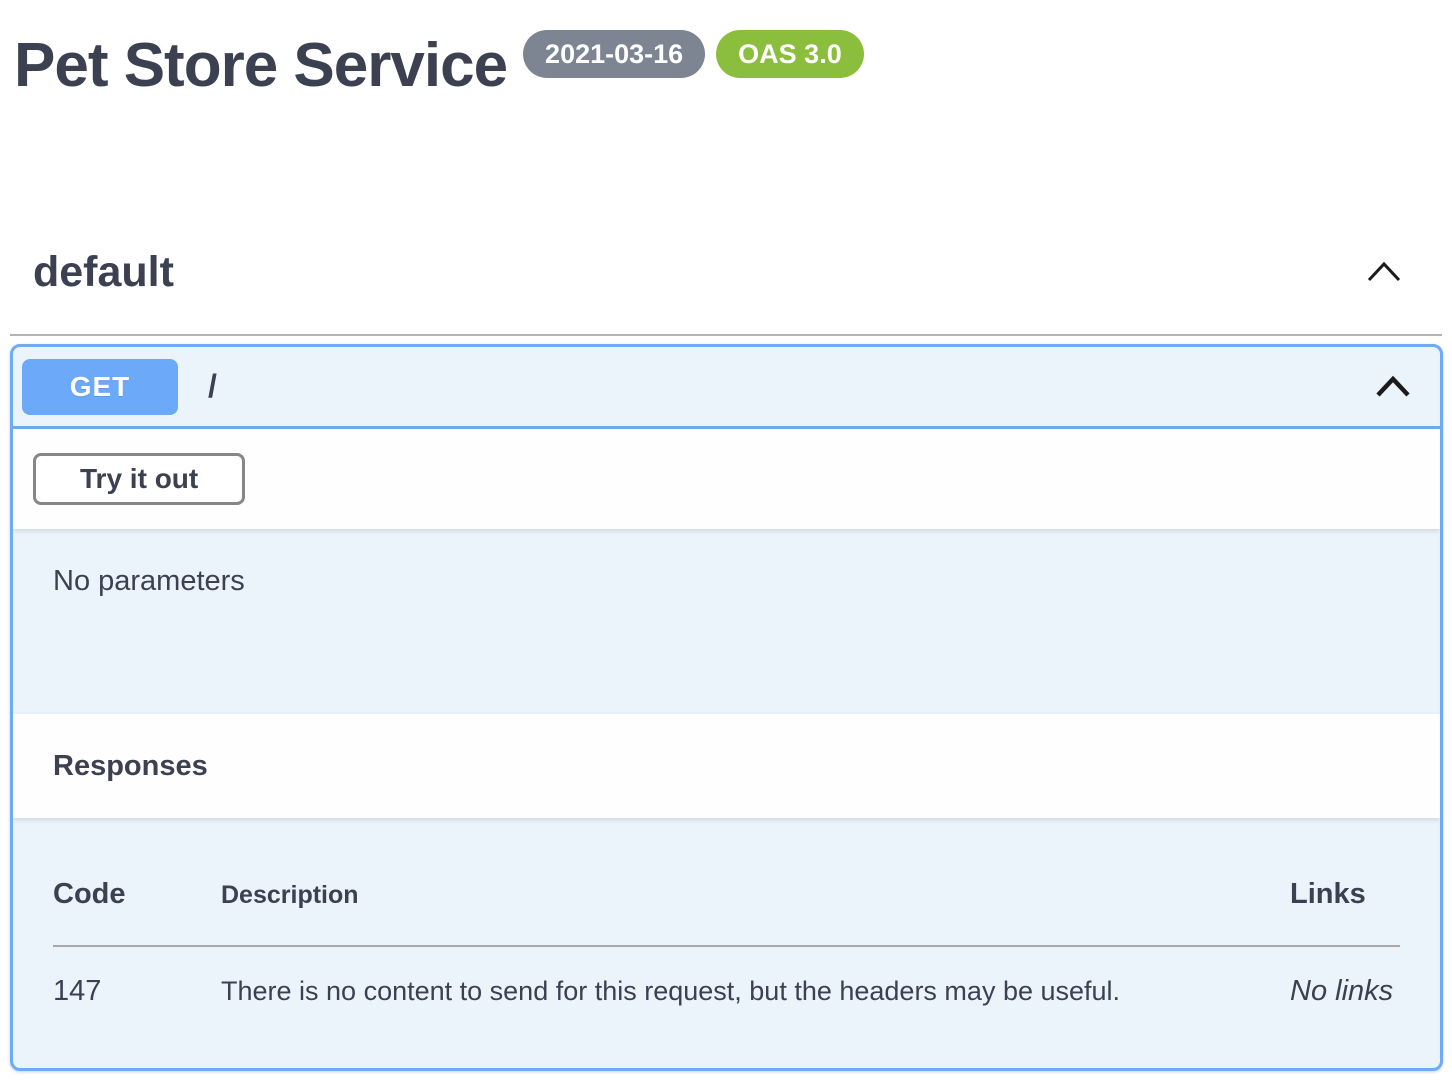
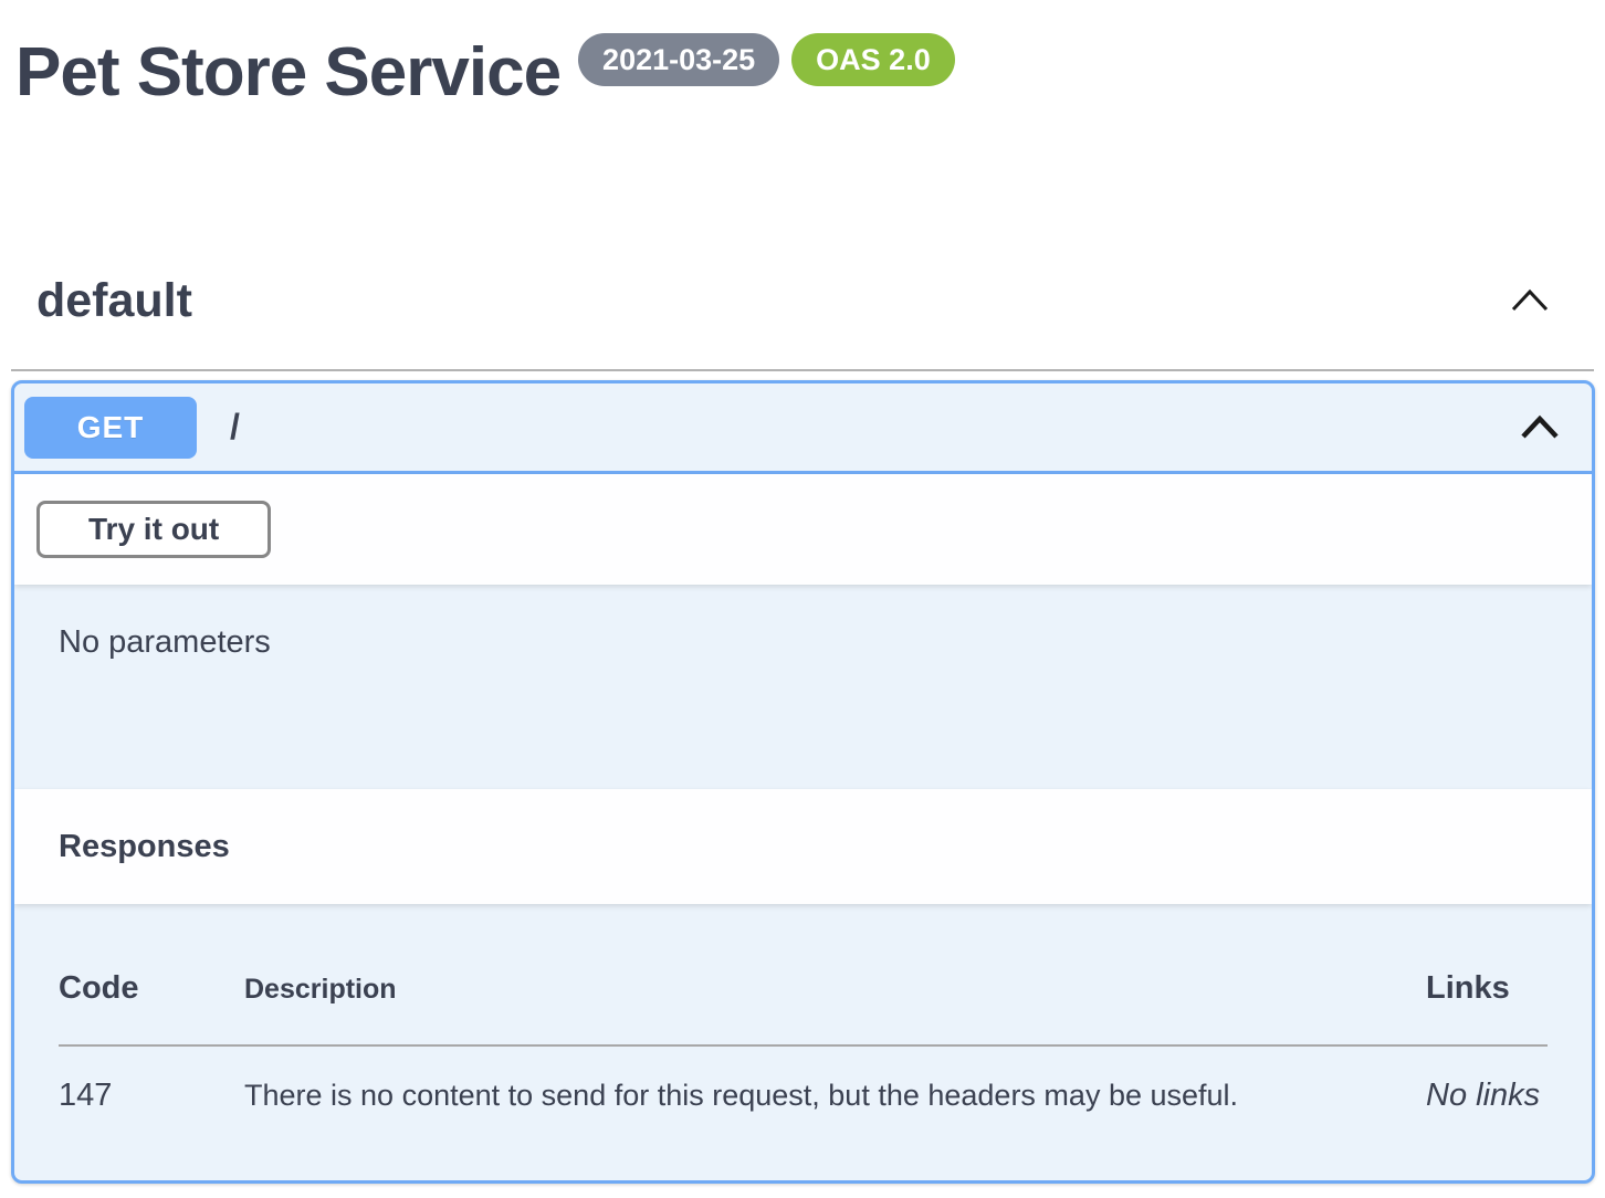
  Pet Store Service
- 2021-03-16
+ 2021-03-25
- OAS 3.0
+ OAS 2.0
  default
  GET
  /
  Try it out
  No parameters
  Responses
  Code
  Description
  Links
  147
  There is no content to send for this request, but the headers may be useful.
  No links
